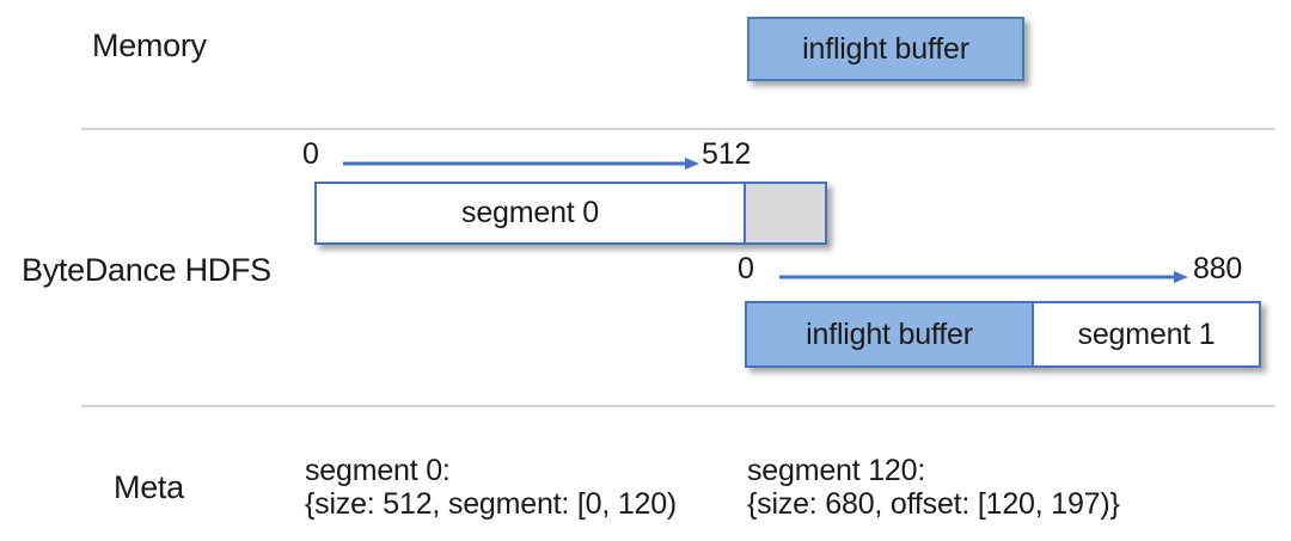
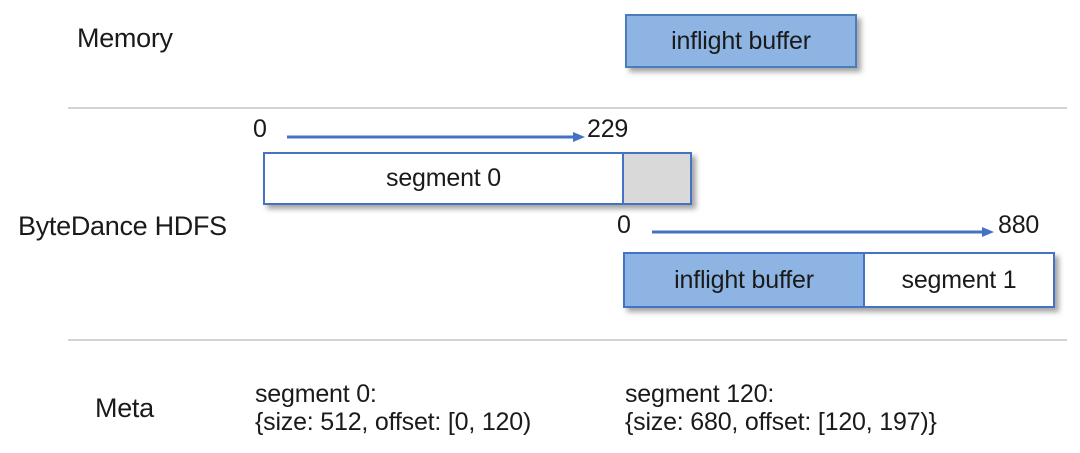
  Memory
  inflight buffer
  ByteDance HDFS
  0
- 512
+ 229
  segment 0
  0
  880
  inflight buffer
  segment 1
  Meta
  segment 0:
- {size: 512, segment: [0, 120)
+ {size: 512, offset: [0, 120)
  segment 120:
  {size: 680, offset: [120, 197)}
